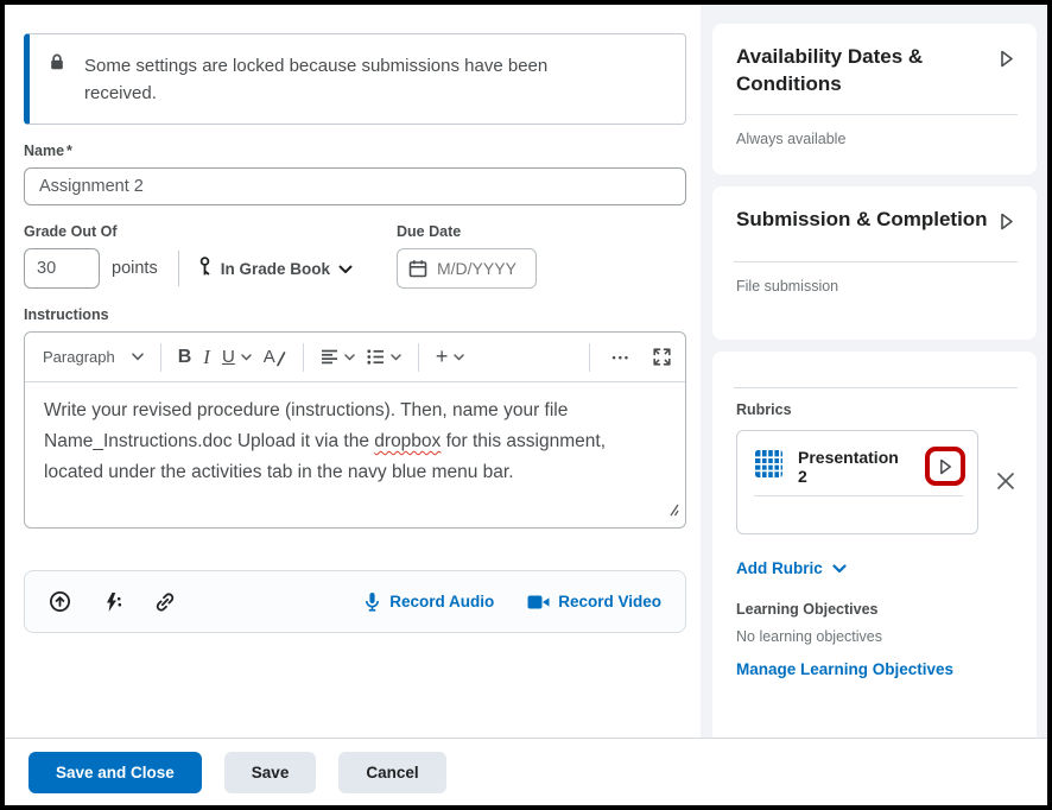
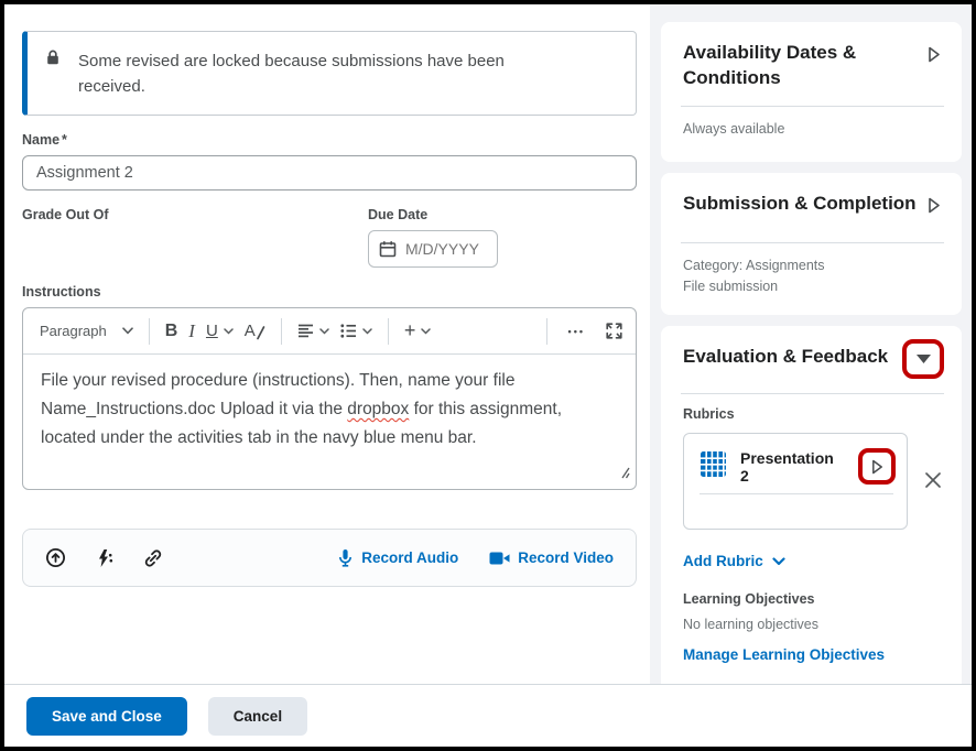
- Some settings are locked because submissions have been received.
+ Some revised are locked because submissions have been received.
  Name *
  Assignment 2
  Grade Out Of
- 30
- points
- In Grade Book
  Due Date
  M/D/YYYY
  Instructions
  Paragraph
  B
  I
  U
  A
  +
  •••
- Write your revised procedure (instructions). Then, name your file Name_Instructions.doc Upload it via the dropbox for this assignment, located under the activities tab in the navy blue menu bar.
+ File your revised procedure (instructions). Then, name your file Name_Instructions.doc Upload it via the dropbox for this assignment, located under the activities tab in the navy blue menu bar.
  Record Audio
  Record Video
  Availability Dates & Conditions
  Always available
  Submission & Completion
+ Category: Assignments
  File submission
+ Evaluation & Feedback
  Rubrics
  Presentation 2
  Add Rubric
  Learning Objectives
  No learning objectives
  Manage Learning Objectives
  Save and Close
- Save
  Cancel
